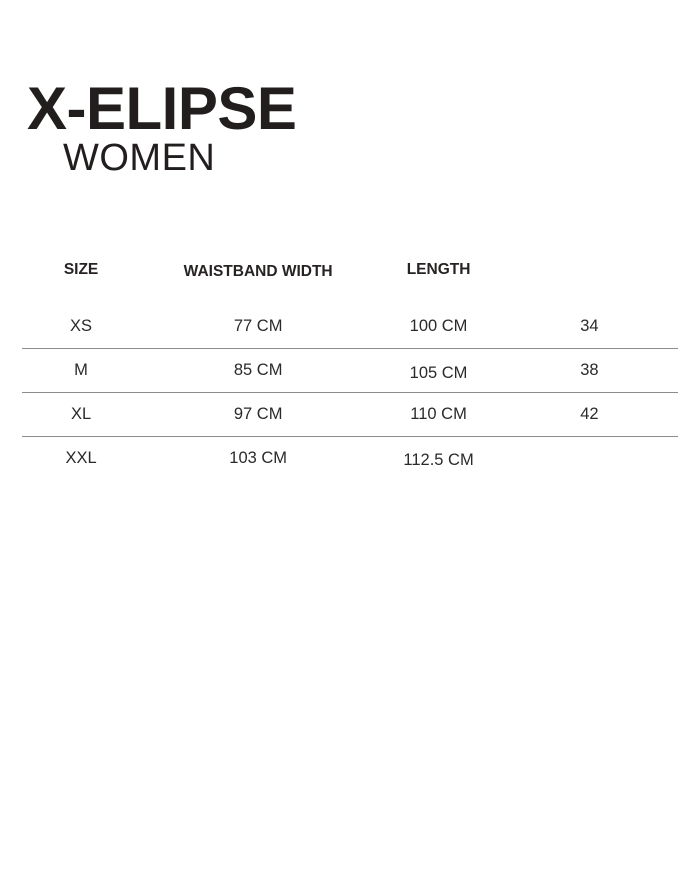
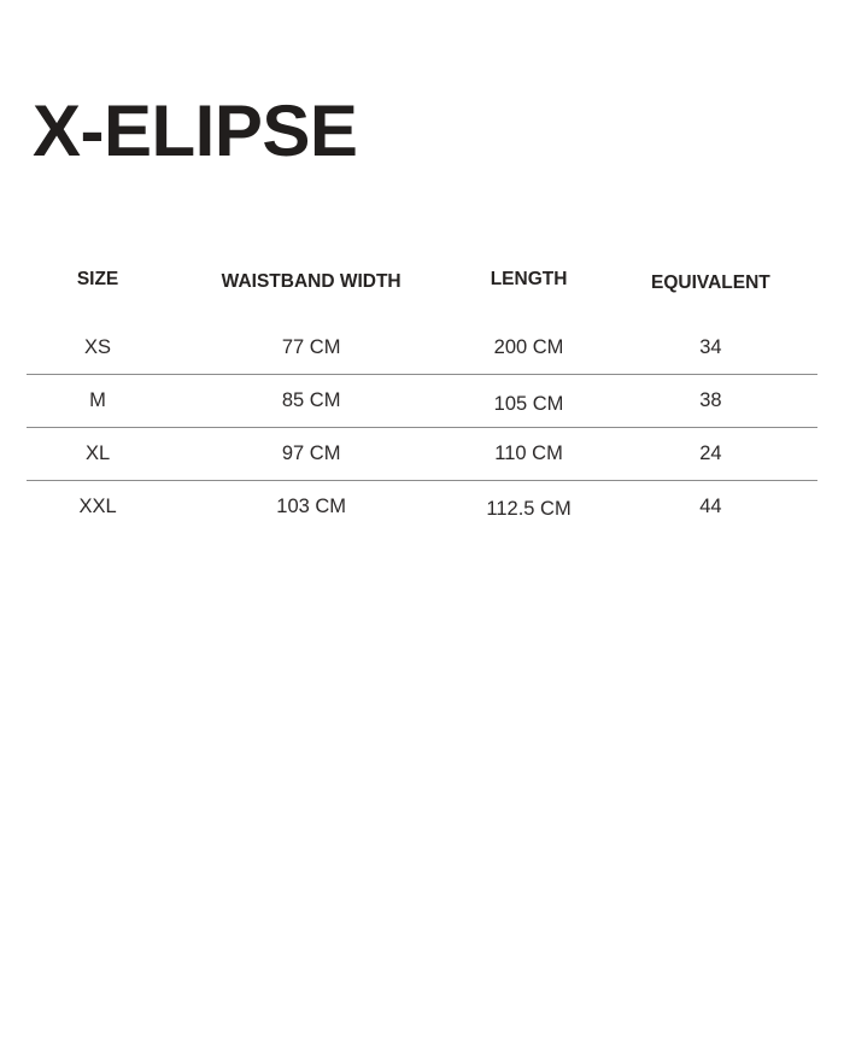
  X-ELIPSE
- WOMEN
  SIZE
  WAISTBAND WIDTH
  LENGTH
+ EQUIVALENT
  XS
  77 CM
- 100 CM
+ 200 CM
  34
  M
  85 CM
  105 CM
  38
  XL
  97 CM
  110 CM
- 42
+ 24
  XXL
  103 CM
  112.5 CM
+ 44
